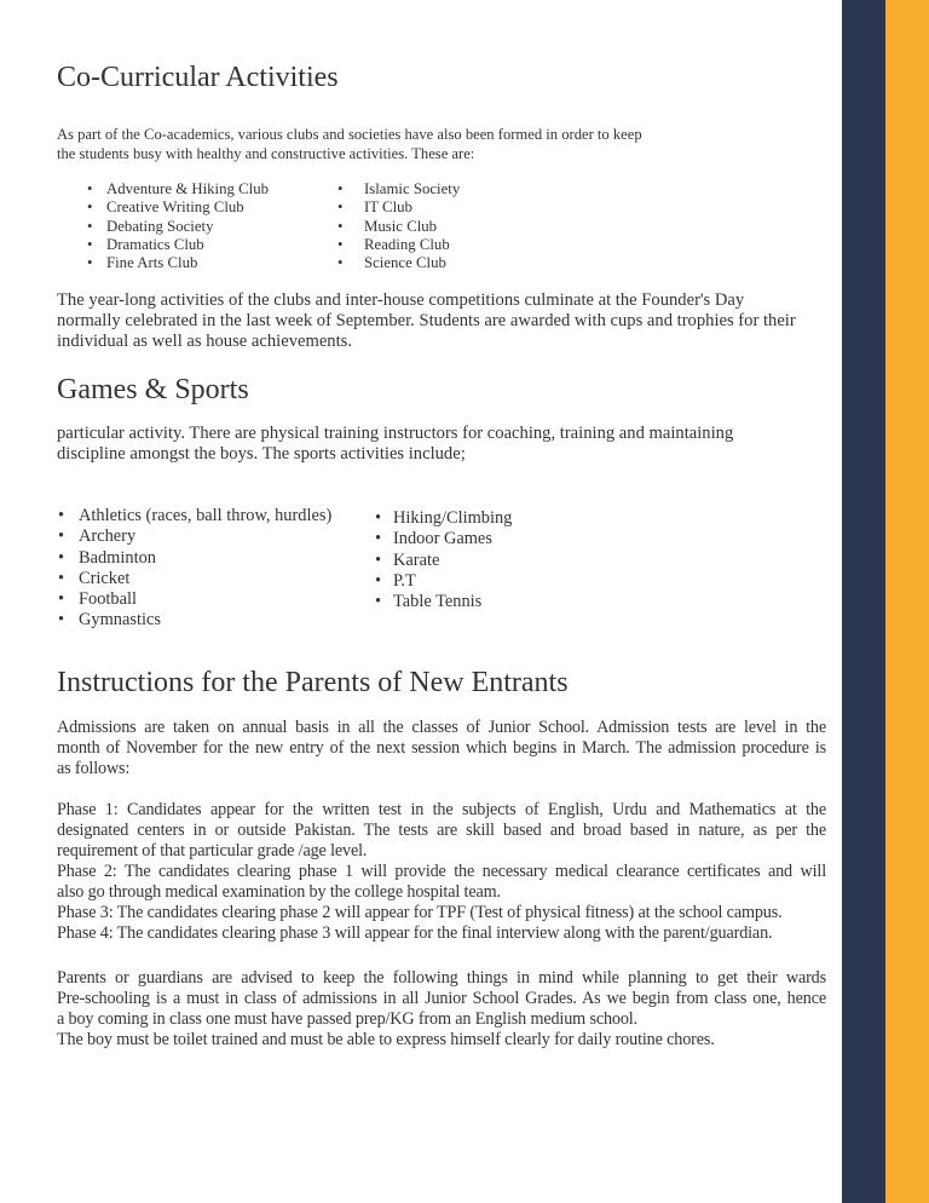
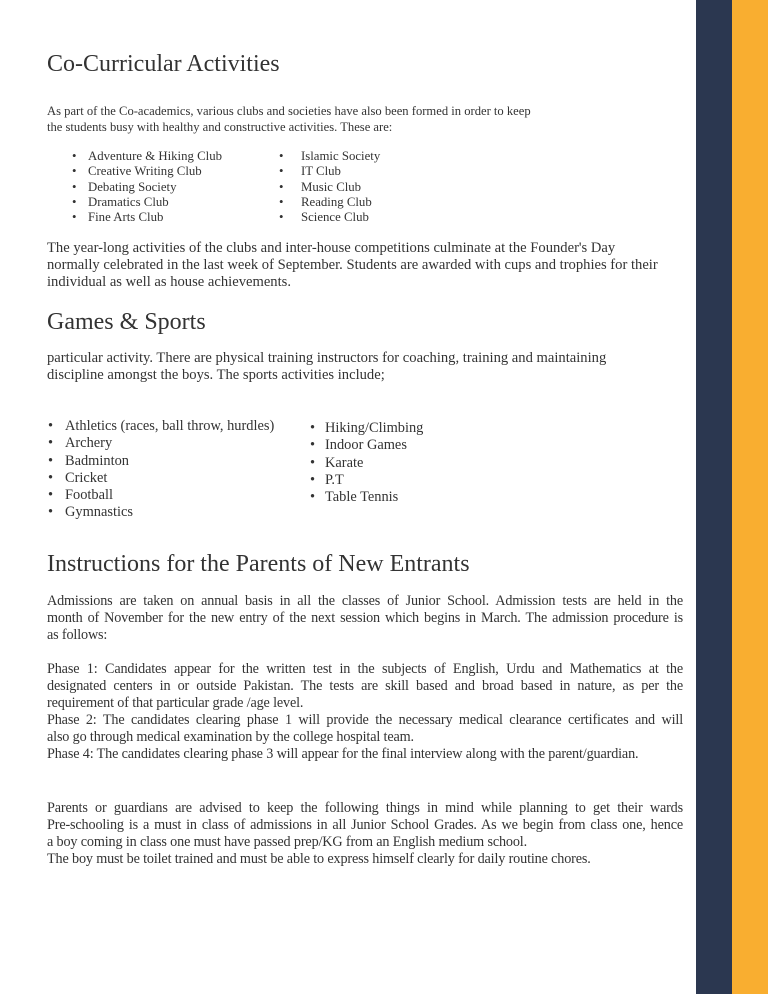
  Co-Curricular Activities
  As part of the Co-academics, various clubs and societies have also been formed in order to keep
  the students busy with healthy and constructive activities. These are:
  •
  Adventure & Hiking Club
  •
  Creative Writing Club
  •
  Debating Society
  •
  Dramatics Club
  •
  Fine Arts Club
  •
  Islamic Society
  •
  IT Club
  •
  Music Club
  •
  Reading Club
  •
  Science Club
  The year-long activities of the clubs and inter-house competitions culminate at the Founder's Day
  normally celebrated in the last week of September. Students are awarded with cups and trophies for their
  individual as well as house achievements.
  Games & Sports
  particular activity. There are physical training instructors for coaching, training and maintaining
  discipline amongst the boys. The sports activities include;
  •
  Athletics (races, ball throw, hurdles)
  •
  Archery
  •
  Badminton
  •
  Cricket
  •
  Football
  •
  Gymnastics
  •
  Hiking/Climbing
  •
  Indoor Games
  •
  Karate
  •
  P.T
  •
  Table Tennis
  Instructions for the Parents of New Entrants
- Admissions are taken on annual basis in all the classes of Junior School. Admission tests are level in the
+ Admissions are taken on annual basis in all the classes of Junior School. Admission tests are held in the
  month of November for the new entry of the next session which begins in March. The admission procedure is
  as follows:
  Phase 1: Candidates appear for the written test in the subjects of English, Urdu and Mathematics at the
  designated centers in or outside Pakistan. The tests are skill based and broad based in nature, as per the
  requirement of that particular grade /age level.
  Phase 2: The candidates clearing phase 1 will provide the necessary medical clearance certificates and will
  also go through medical examination by the college hospital team.
- Phase 3: The candidates clearing phase 2 will appear for TPF (Test of physical fitness) at the school campus.
  Phase 4: The candidates clearing phase 3 will appear for the final interview along with the parent/guardian.
  Parents or guardians are advised to keep the following things in mind while planning to get their wards
  Pre-schooling is a must in class of admissions in all Junior School Grades. As we begin from class one, hence
  a boy coming in class one must have passed prep/KG from an English medium school.
  The boy must be toilet trained and must be able to express himself clearly for daily routine chores.
